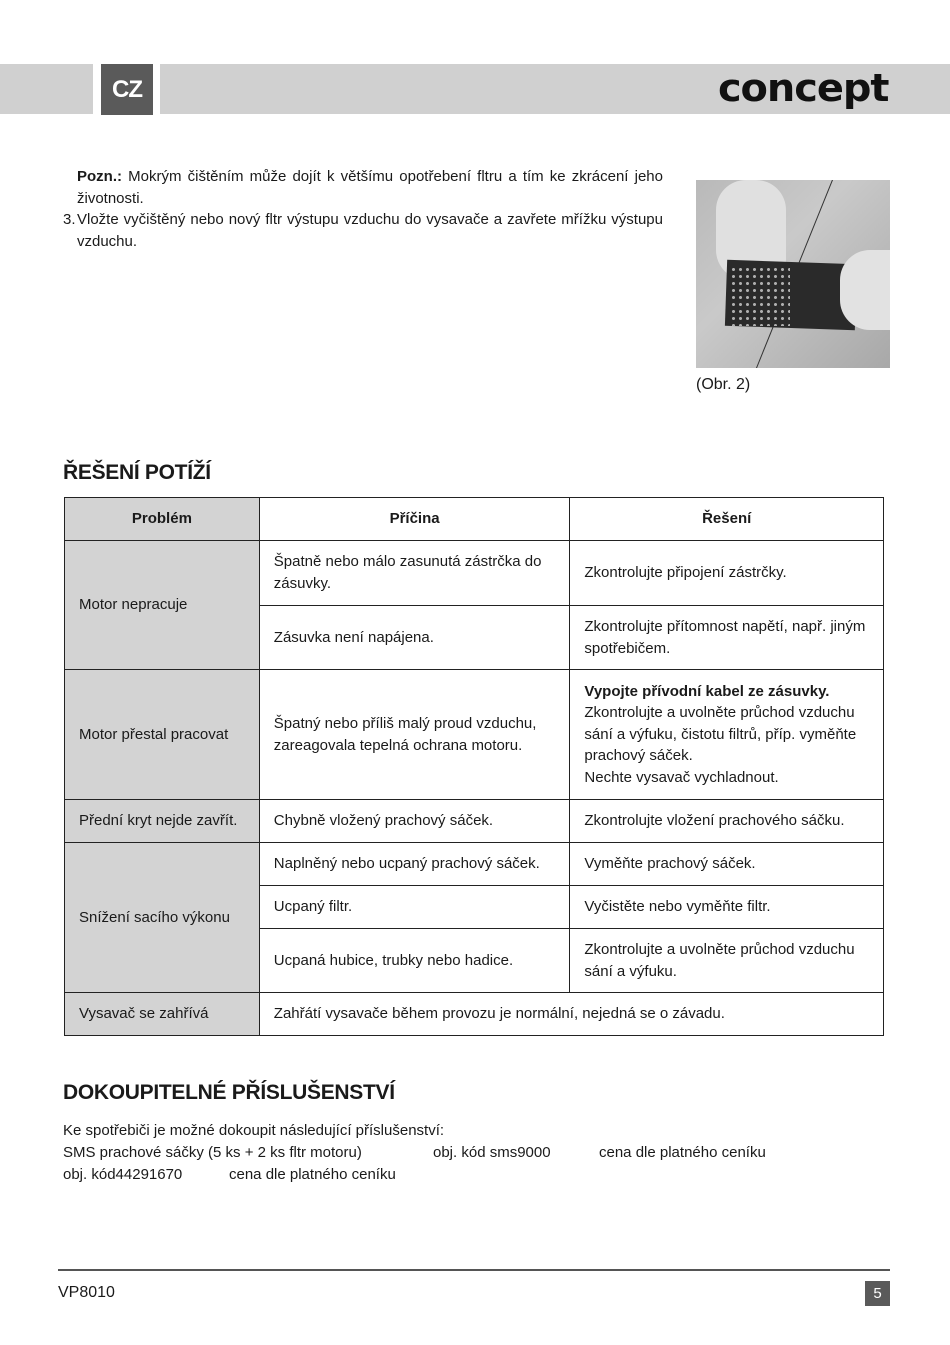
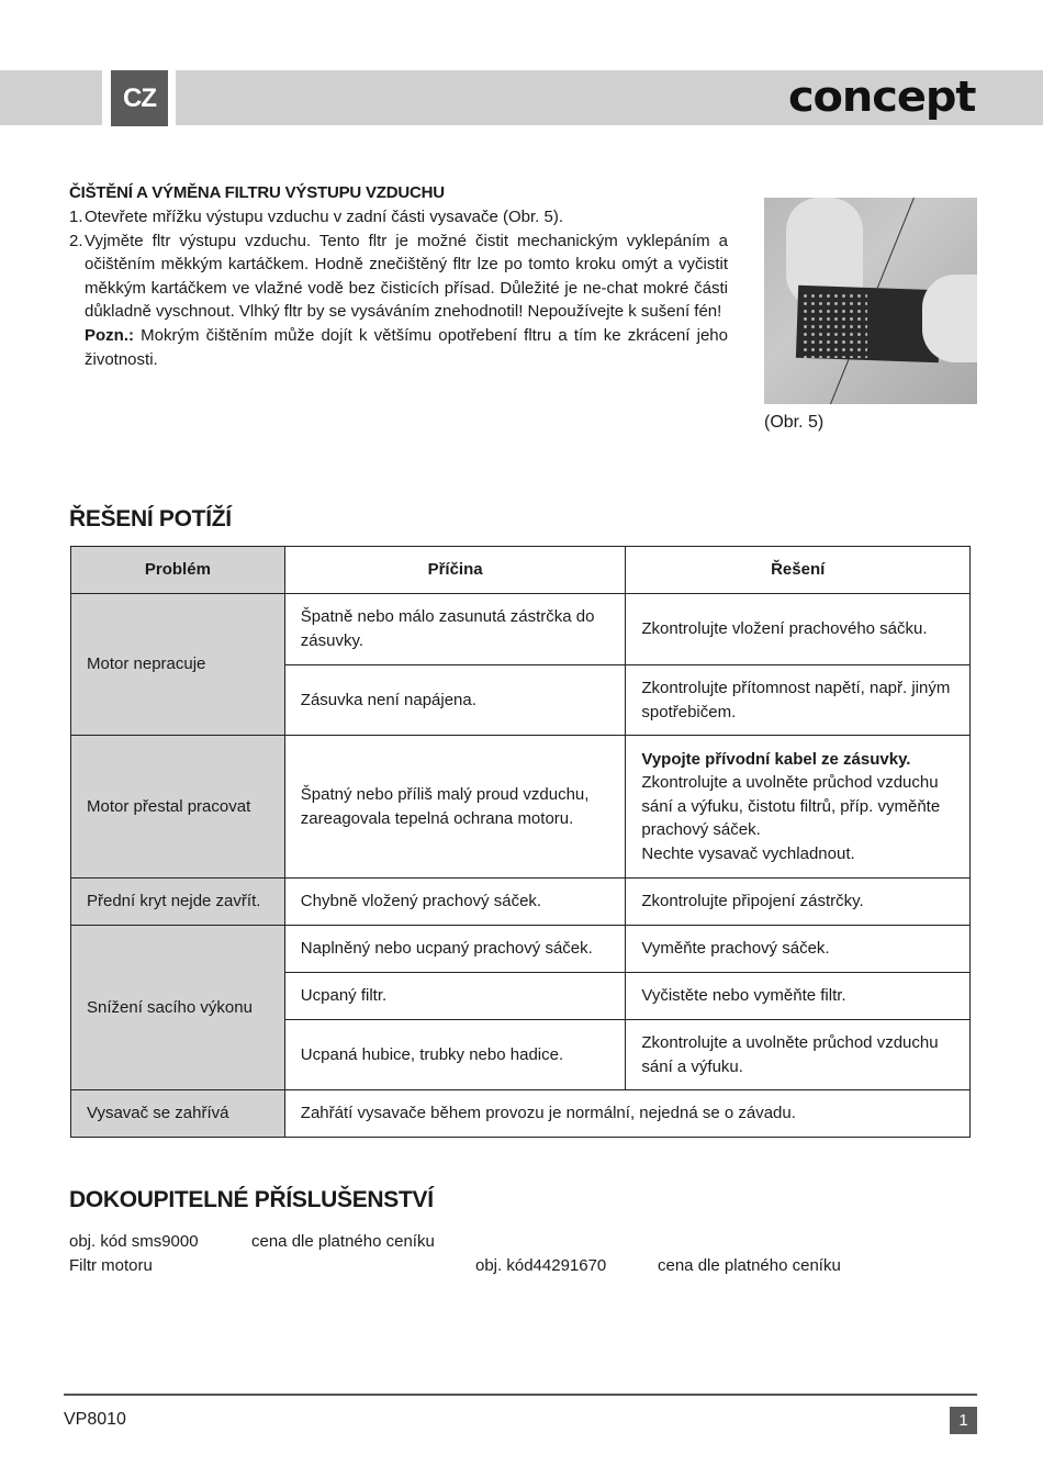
  CZ
  concept
+ ČIŠTĚNÍ A VÝMĚNA FILTRU VÝSTUPU VZDUCHU
+ 1.
+ Otevřete mřížku výstupu vzduchu v zadní části vysavače (Obr. 5).
+ 2.
+ Vyjměte fltr výstupu vzduchu. Tento fltr je možné čistit mechanickým vyklepáním a očištěním měkkým kartáčkem. Hodně znečištěný fltr lze po tomto kroku omýt a vyčistit měkkým kartáčkem ve vlažné vodě bez čisticích přísad. Důležité je ne-chat mokré části důkladně vyschnout. Vlhký fltr by se vysáváním znehodnotil! Nepoužívejte k sušení fén!
  Pozn.: Mokrým čištěním může dojít k většímu opotřebení fltru a tím ke zkrácení jeho životnosti.
- 3.
- Vložte vyčištěný nebo nový fltr výstupu vzduchu do vysavače a zavřete mřížku výstupu vzduchu.
- (Obr. 2)
+ (Obr. 5)
  ŘEŠENÍ POTÍŽÍ
  Problém	Příčina	Řešení
- Motor nepracuje	Špatně nebo málo zasunutá zástrčka do zásuvky.	Zkontrolujte připojení zástrčky.
+ Motor nepracuje	Špatně nebo málo zasunutá zástrčka do zásuvky.	Zkontrolujte vložení prachového sáčku.
  Zásuvka není napájena.	Zkontrolujte přítomnost napětí, např. jiným spotřebičem.
  Motor přestal pracovat	Špatný nebo příliš malý proud vzduchu, zareagovala tepelná ochrana motoru.	Vypojte přívodní kabel ze zásuvky. Zkontrolujte a uvolněte průchod vzduchu sání a výfuku, čistotu filtrů, příp. vyměňte prachový sáček. Nechte vysavač vychladnout.
- Přední kryt nejde zavřít.	Chybně vložený prachový sáček.	Zkontrolujte vložení prachového sáčku.
+ Přední kryt nejde zavřít.	Chybně vložený prachový sáček.	Zkontrolujte připojení zástrčky.
  Snížení sacího výkonu	Naplněný nebo ucpaný prachový sáček.	Vyměňte prachový sáček.
  Ucpaný filtr.	Vyčistěte nebo vyměňte filtr.
  Ucpaná hubice, trubky nebo hadice.	Zkontrolujte a uvolněte průchod vzduchu sání a výfuku.
  Vysavač se zahřívá	Zahřátí vysavače během provozu je normální, nejedná se o závadu.
  DOKOUPITELNÉ PŘÍSLUŠENSTVÍ
- Ke spotřebiči je možné dokoupit následující příslušenství:
- SMS prachové sáčky (5 ks + 2 ks fltr motoru)
  obj. kód sms9000
  cena dle platného ceníku
+ Filtr motoru
  obj. kód44291670
  cena dle platného ceníku
  VP8010
- 5
+ 1
